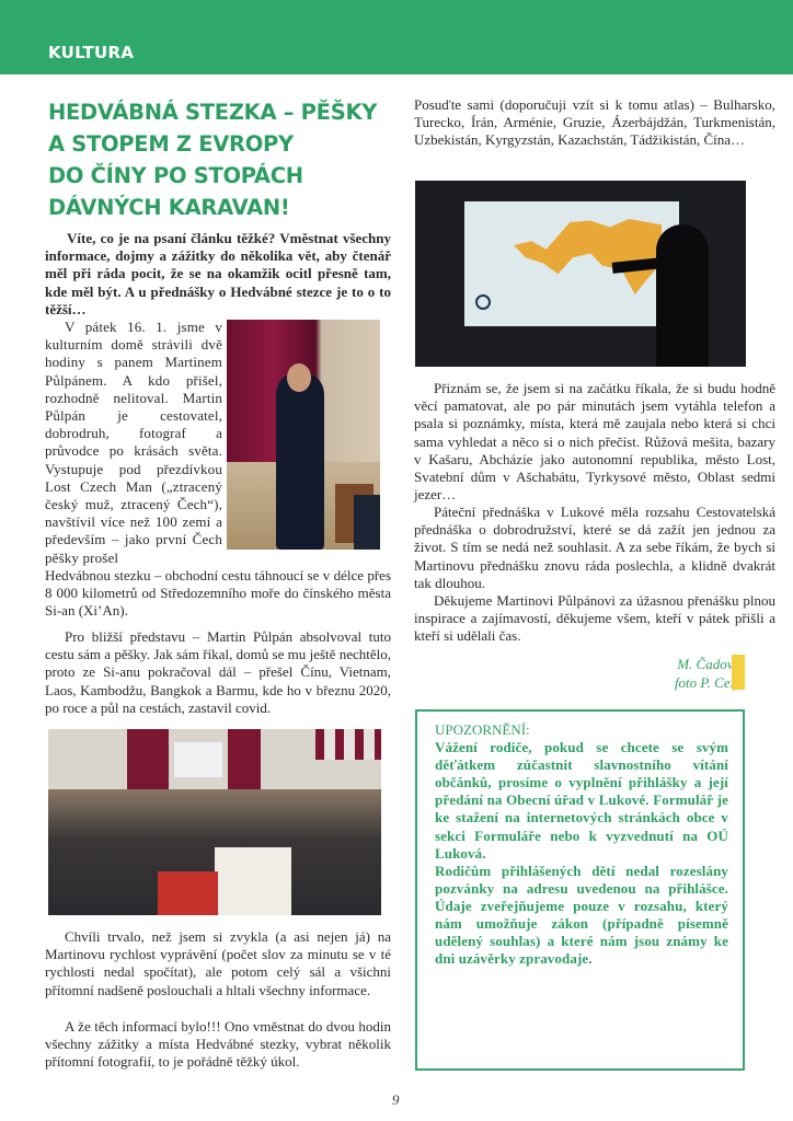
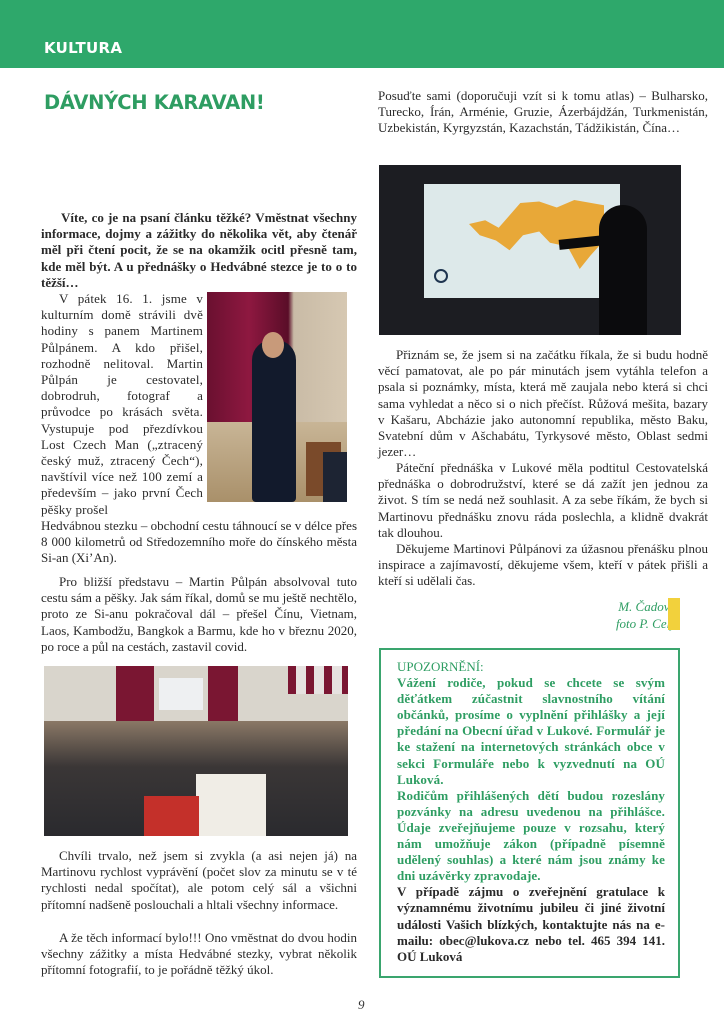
  KULTURA
- HEDVÁBNÁ STEZKA – PĚŠKY
- A STOPEM Z EVROPY
- DO ČÍNY PO STOPÁCH
  DÁVNÝCH KARAVAN!
- Víte, co je na psaní článku těžké? Vměstnat všechny informace, dojmy a zážitky do několika vět, aby čtenář měl při ráda pocit, že se na okamžik ocitl přesně tam, kde měl být. A u přednášky o Hedvábné stezce je to o to těžší…
+ Víte, co je na psaní článku těžké? Vměstnat všechny informace, dojmy a zážitky do několika vět, aby čtenář měl při čtení pocit, že se na okamžik ocitl přesně tam, kde měl být. A u přednášky o Hedvábné stezce je to o to těžší…
  V pátek 16. 1. jsme v kulturním domě strávili dvě hodiny s panem Martinem Půlpánem. A kdo přišel, rozhodně nelitoval. Martin Půlpán je cestovatel, dobrodruh, fotograf a průvodce po krásách světa. Vystupuje pod přezdívkou Lost Czech Man („ztracený český muž, ztracený Čech“), navštívil více než 100 zemí a především – jako první Čech pěšky prošel
  Hedvábnou stezku – obchodní cestu táhnoucí se v délce přes 8 000 kilometrů od Středozemního moře do čínského města Si-an (Xi’An).
  Pro bližší představu – Martin Půlpán absolvoval tuto cestu sám a pěšky. Jak sám říkal, domů se mu ještě nechtělo, proto ze Si-anu pokračoval dál – přešel Čínu, Vietnam, Laos, Kambodžu, Bangkok a Barmu, kde ho v březnu 2020, po roce a půl na cestách, zastavil covid.
  Chvíli trvalo, než jsem si zvykla (a asi nejen já) na Martinovu rychlost vyprávění (počet slov za minutu se v té rychlosti nedal spočítat), ale potom celý sál a všichni přítomní nadšeně poslouchali a hltali všechny informace.
  A že těch informací bylo!!! Ono vměstnat do dvou hodin všechny zážitky a místa Hedvábné stezky, vybrat několik přítomní fotografií, to je pořádně těžký úkol.
  Posuďte sami (doporučuji vzít si k tomu atlas) – Bulharsko, Turecko, Írán, Arménie, Gruzie, Ázerbájdžán, Turkmenistán, Uzbekistán, Kyrgyzstán, Kazachstán, Tádžikistán, Čína…
- Přiznám se, že jsem si na začátku říkala, že si budu hodně věcí pamatovat, ale po pár minutách jsem vytáhla telefon a psala si poznámky, místa, která mě zaujala nebo která si chci sama vyhledat a něco si o nich přečíst. Růžová mešita, bazary v Kašaru, Abcházie jako autonomní republika, město Lost, Svatební dům v Ašchabátu, Tyrkysové město, Oblast sedmi jezer…
+ Přiznám se, že jsem si na začátku říkala, že si budu hodně věcí pamatovat, ale po pár minutách jsem vytáhla telefon a psala si poznámky, místa, která mě zaujala nebo která si chci sama vyhledat a něco si o nich přečíst. Růžová mešita, bazary v Kašaru, Abcházie jako autonomní republika, město Baku, Svatební dům v Ašchabátu, Tyrkysové město, Oblast sedmi jezer…
- Páteční přednáška v Lukové měla rozsahu Cestovatelská přednáška o dobrodružství, které se dá zažít jen jednou za život. S tím se nedá než souhlasit. A za sebe říkám, že bych si Martinovu přednášku znovu ráda poslechla, a klidně dvakrát tak dlouhou.
+ Páteční přednáška v Lukové měla podtitul Cestovatelská přednáška o dobrodružství, které se dá zažít jen jednou za život. S tím se nedá než souhlasit. A za sebe říkám, že bych si Martinovu přednášku znovu ráda poslechla, a klidně dvakrát tak dlouhou.
  Děkujeme Martinovi Půlpánovi za úžasnou přenášku plnou inspirace a zajímavostí, děkujeme všem, kteří v pátek přišli a kteří si udělali čas.
  M. Čadov
  foto P. Ce
  UPOZORNĚNÍ:
  Vážení rodiče, pokud se chcete se svým děťátkem zúčastnit slavnostního vítání občánků, prosíme o vyplnění přihlášky a její předání na Obecní úřad v Lukové. Formulář je ke stažení na internetových stránkách obce v sekci Formuláře nebo k vyzvednutí na OÚ Luková.
- Rodičům přihlášených dětí nedal rozeslány pozvánky na adresu uvedenou na přihlášce. Údaje zveřejňujeme pouze v rozsahu, který nám umožňuje zákon (případně písemně udělený souhlas) a které nám jsou známy ke dni uzávěrky zpravodaje.
+ Rodičům přihlášených dětí budou rozeslány pozvánky na adresu uvedenou na přihlášce. Údaje zveřejňujeme pouze v rozsahu, který nám umožňuje zákon (případně písemně udělený souhlas) a které nám jsou známy ke dni uzávěrky zpravodaje.
+ V případě zájmu o zveřejnění gratulace k významnému životnímu jubileu či jiné životní události Vašich blízkých, kontaktujte nás na e-mailu: obec@lukova.cz nebo tel. 465 394 141. OÚ Luková
  9
